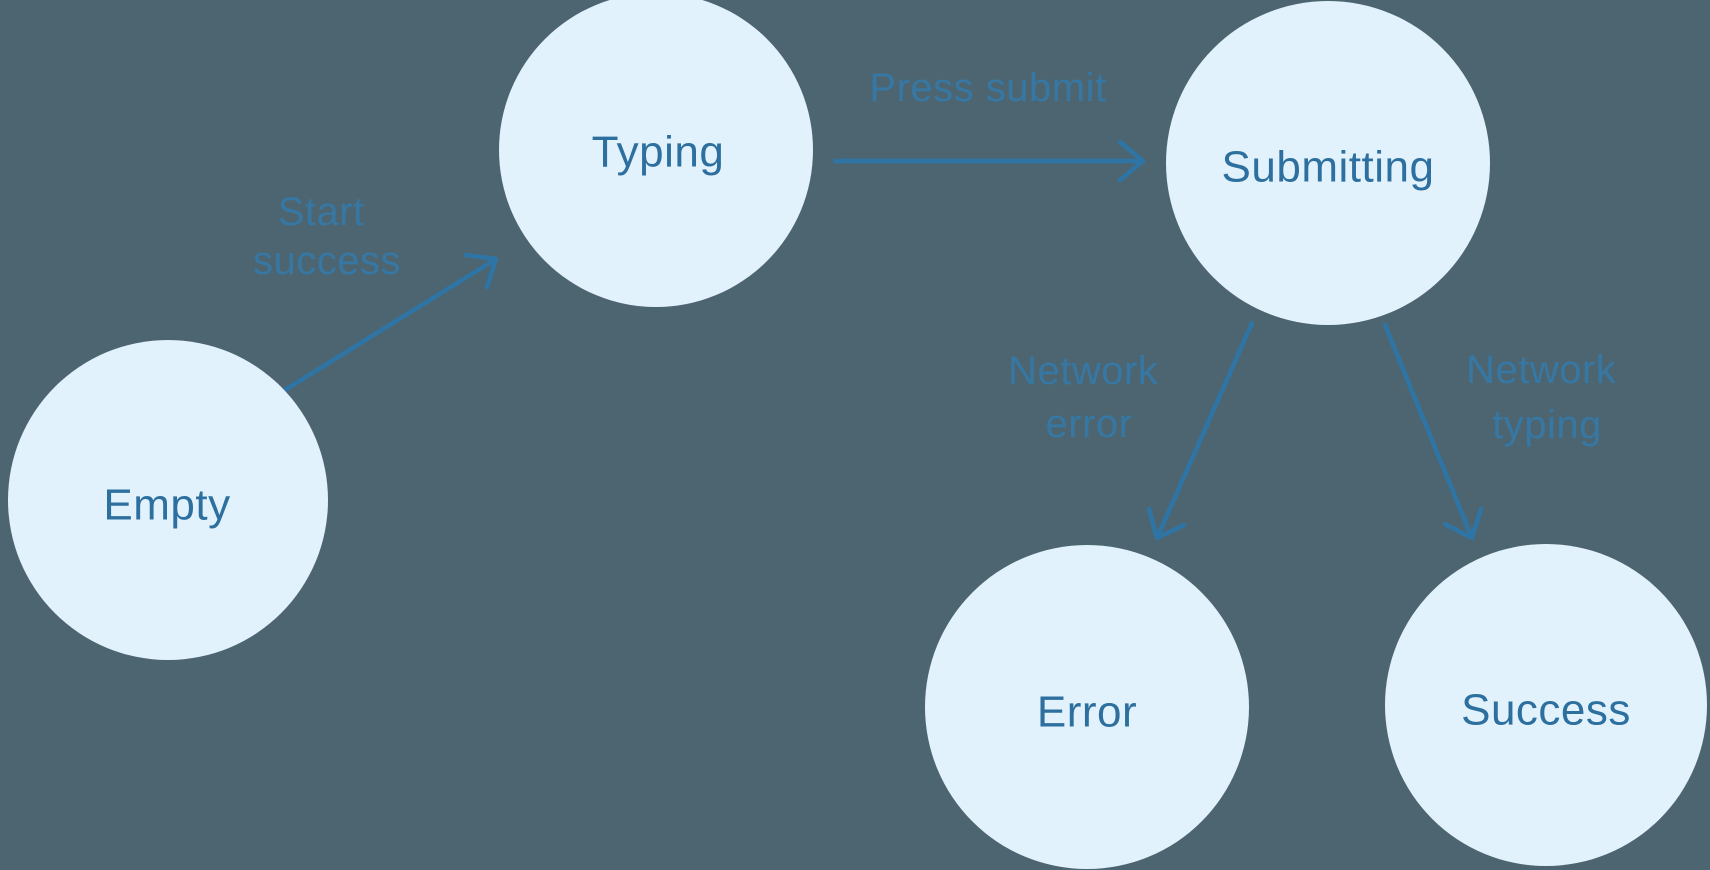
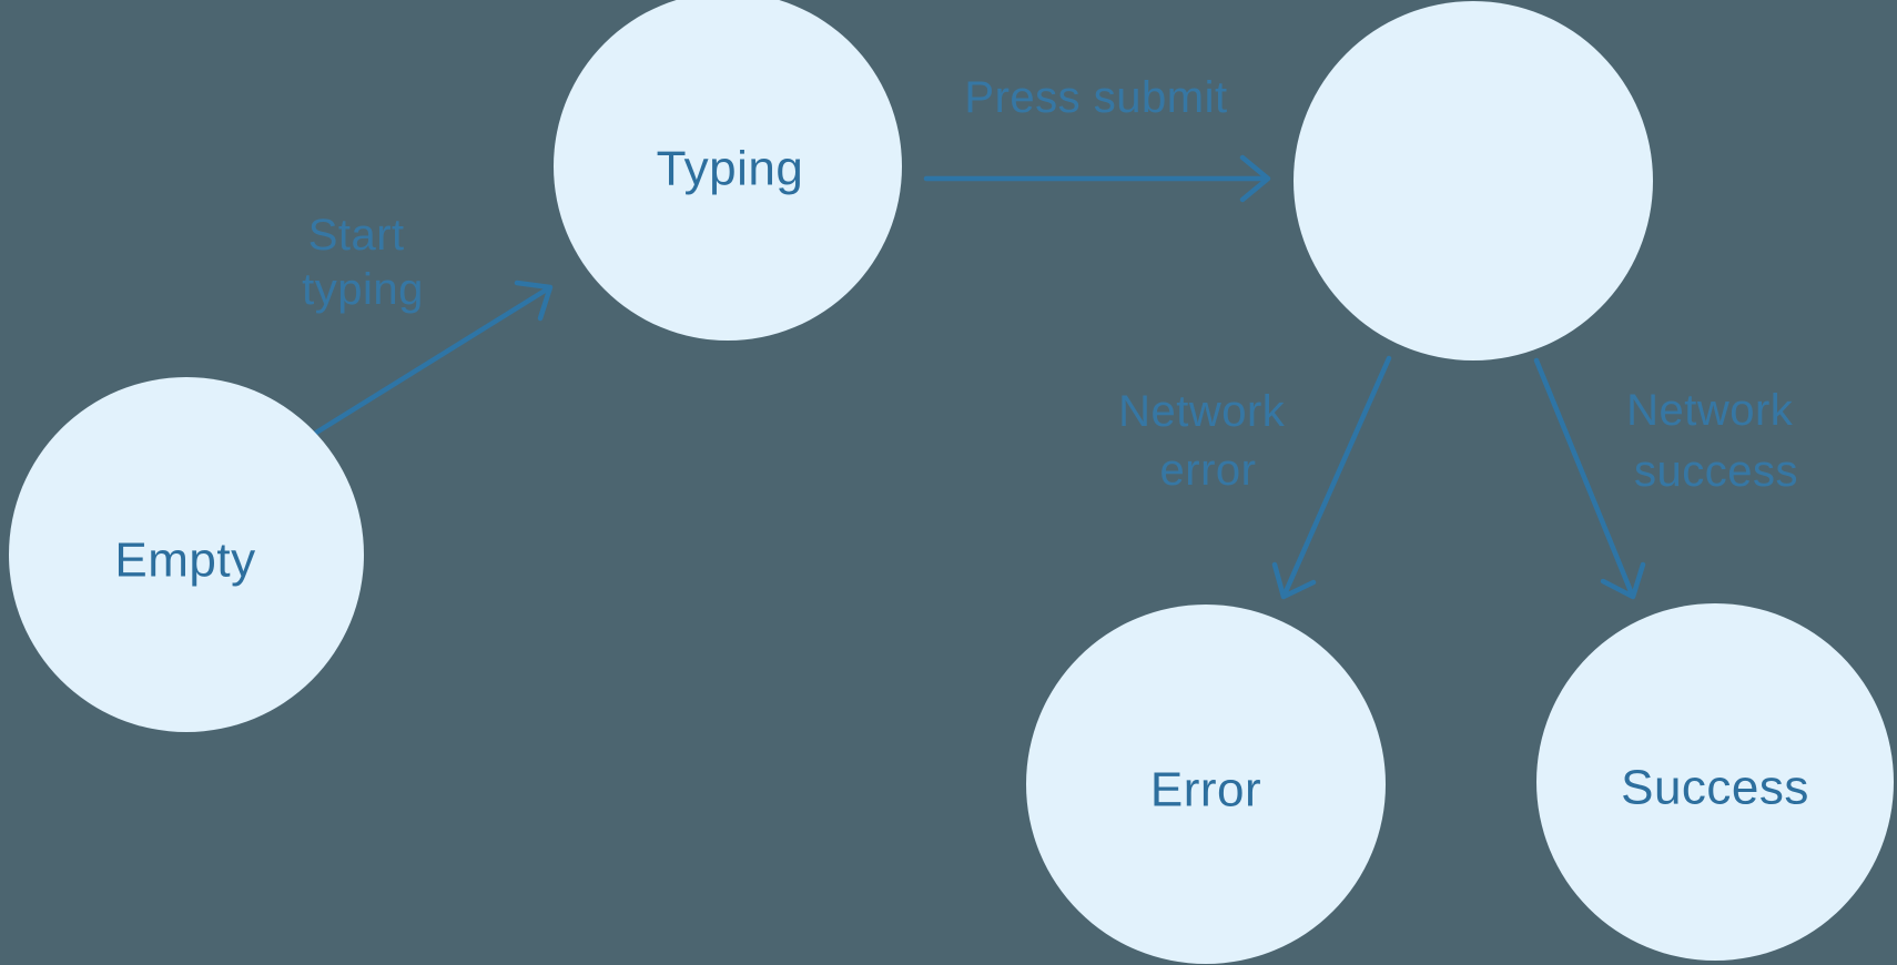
- Start success
+ Start typing
  Press submit
  Network error
- Network typing
+ Network success
  Empty
  Typing
- Submitting
  Error
  Success
